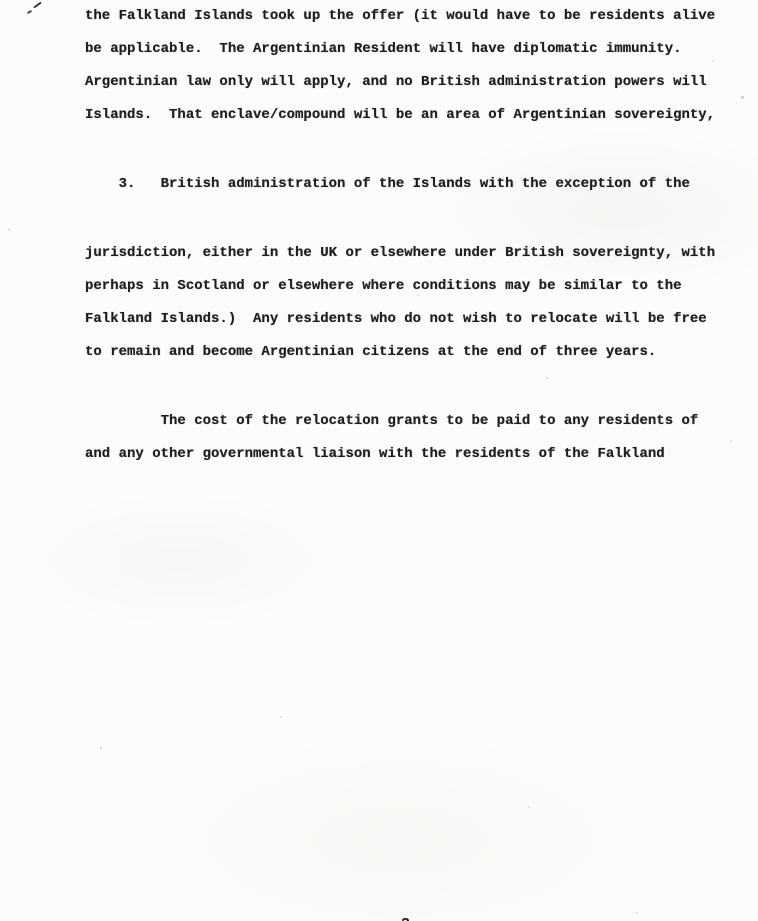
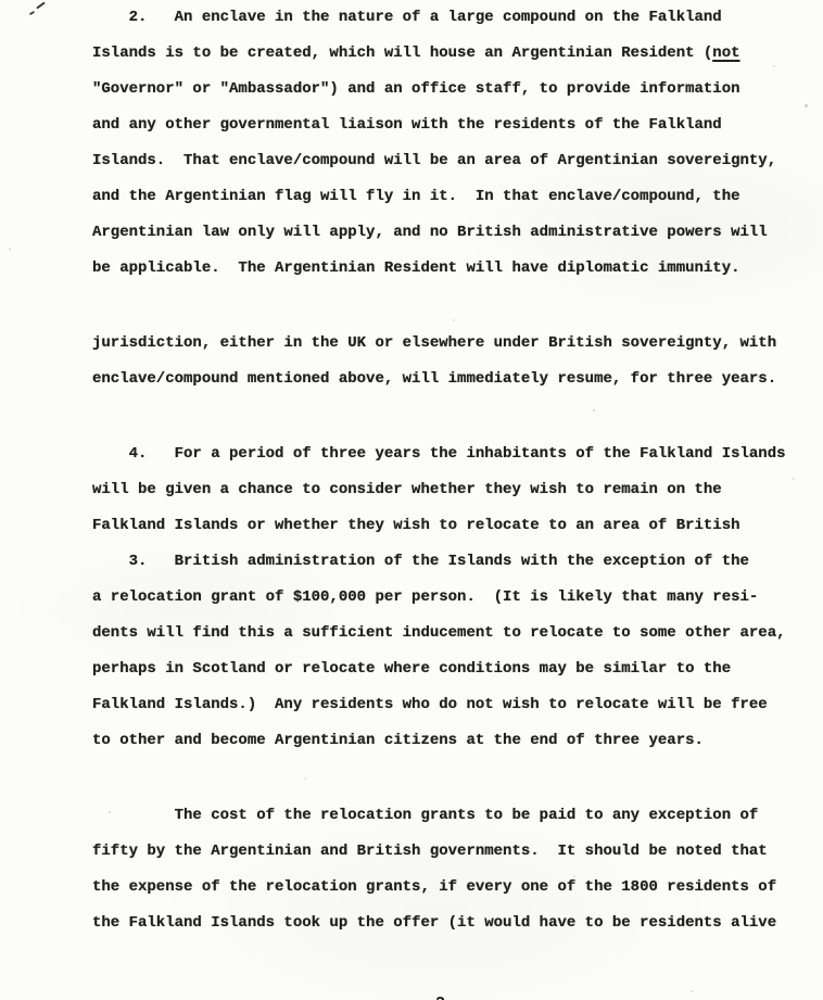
+ 2. An enclave in the nature of a large compound on the Falkland
+ Islands is to be created, which will house an Argentinian Resident (not
+ "Governor" or "Ambassador") and an office staff, to provide information
- the Falkland Islands took up the offer (it would have to be residents alive
+ and any other governmental liaison with the residents of the Falkland
- be applicable. The Argentinian Resident will have diplomatic immunity.
+ Islands. That enclave/compound will be an area of Argentinian sovereignty,
+ and the Argentinian flag will fly in it. In that enclave/compound, the
- Argentinian law only will apply, and no British administration powers will
+ Argentinian law only will apply, and no British administrative powers will
- Islands. That enclave/compound will be an area of Argentinian sovereignty,
+ be applicable. The Argentinian Resident will have diplomatic immunity.
- 3. British administration of the Islands with the exception of the
+ jurisdiction, either in the UK or elsewhere under British sovereignty, with
+ enclave/compound mentioned above, will immediately resume, for three years.
+ 4. For a period of three years the inhabitants of the Falkland Islands
+ will be given a chance to consider whether they wish to remain on the
+ Falkland Islands or whether they wish to relocate to an area of British
- jurisdiction, either in the UK or elsewhere under British sovereignty, with
+ 3. British administration of the Islands with the exception of the
+ a relocation grant of $100,000 per person. (It is likely that many resi-
+ dents will find this a sufficient inducement to relocate to some other area,
- perhaps in Scotland or elsewhere where conditions may be similar to the
+ perhaps in Scotland or relocate where conditions may be similar to the
  Falkland Islands.) Any residents who do not wish to relocate will be free
- to remain and become Argentinian citizens at the end of three years.
+ to other and become Argentinian citizens at the end of three years.
- The cost of the relocation grants to be paid to any residents of
+ The cost of the relocation grants to be paid to any exception of
+ fifty by the Argentinian and British governments. It should be noted that
+ the expense of the relocation grants, if every one of the 1800 residents of
- and any other governmental liaison with the residents of the Falkland
+ the Falkland Islands took up the offer (it would have to be residents alive
